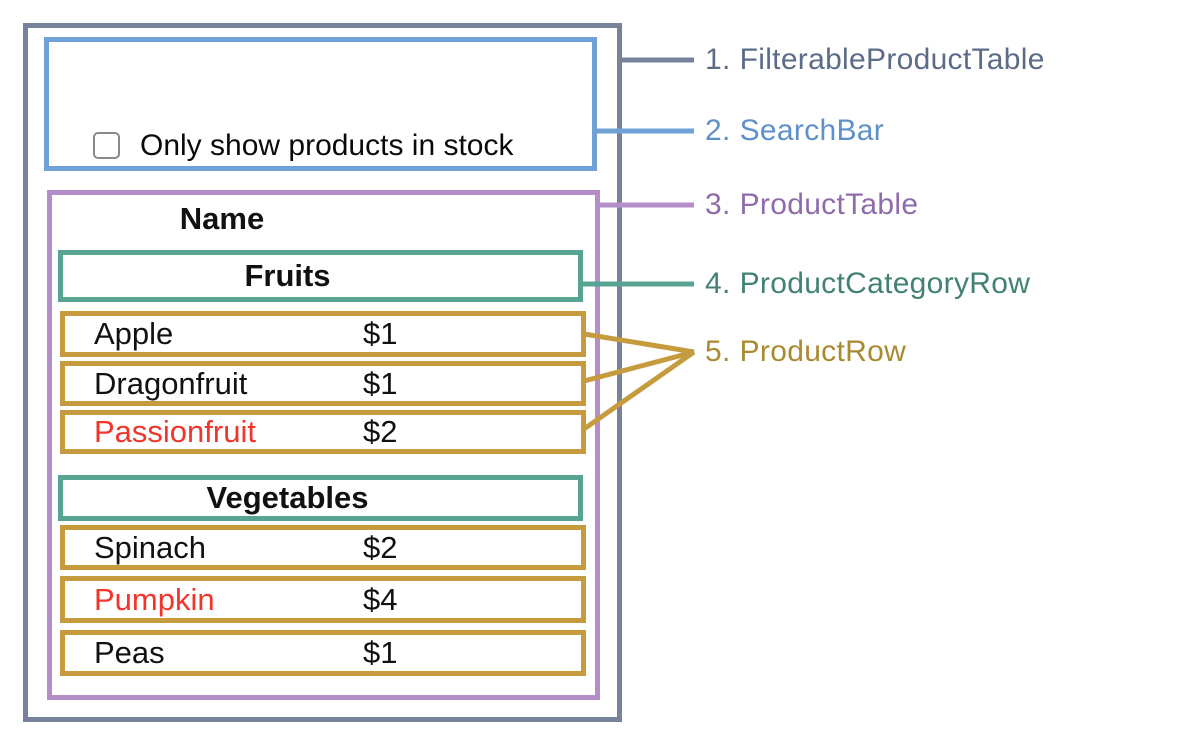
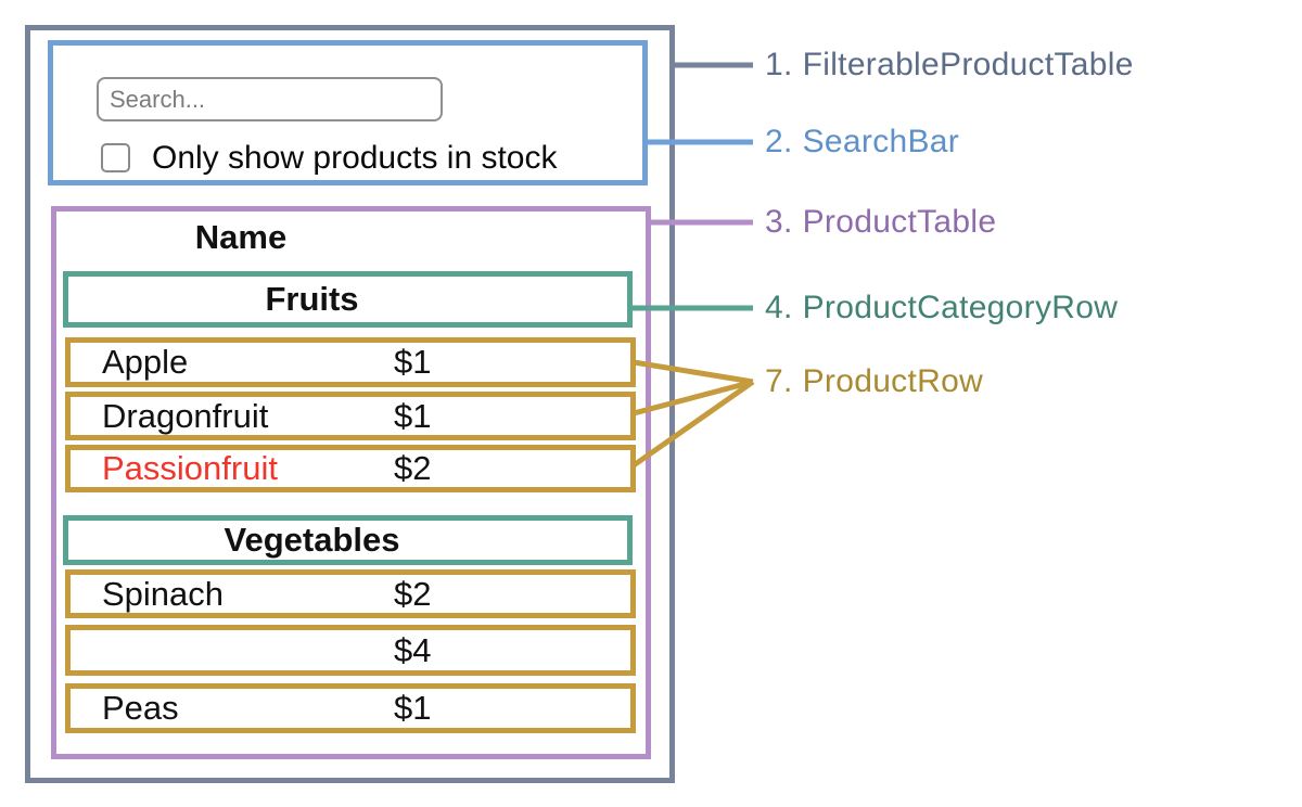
+ Search...
  Only show products in stock
  Name
  Fruits
  Apple
  $1
  Dragonfruit
  $1
  Passionfruit
  $2
  Vegetables
  Spinach
  $2
- Pumpkin
  $4
  Peas
  $1
  1. FilterableProductTable
  2. SearchBar
  3. ProductTable
  4. ProductCategoryRow
- 5. ProductRow
+ 7. ProductRow
